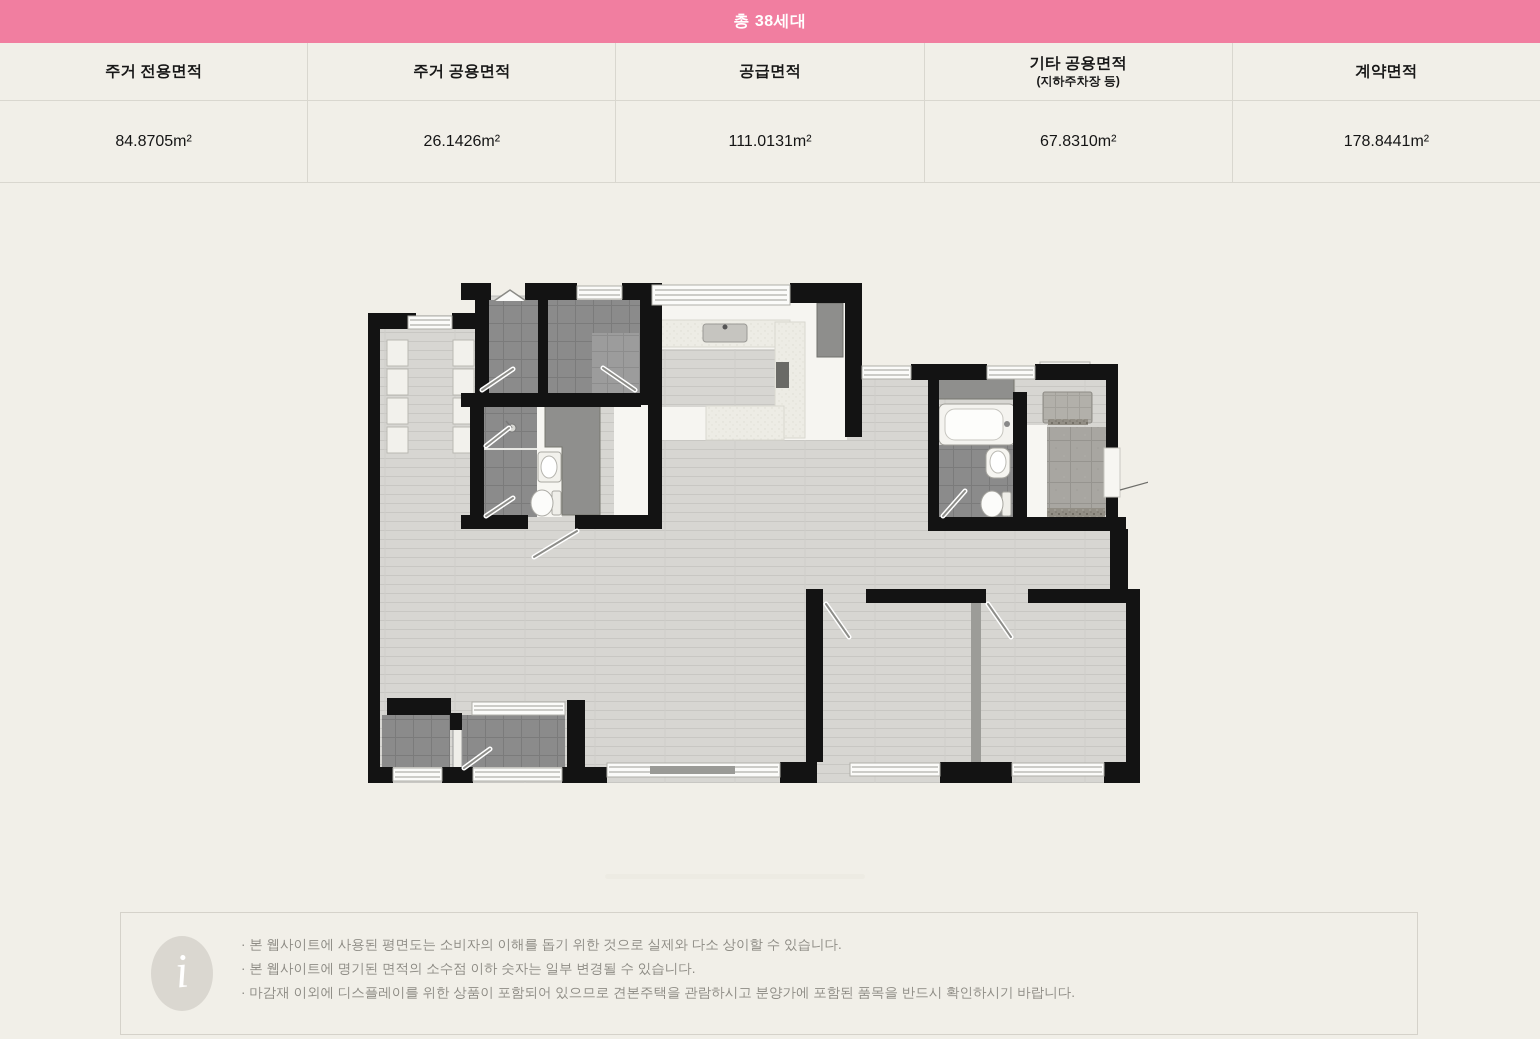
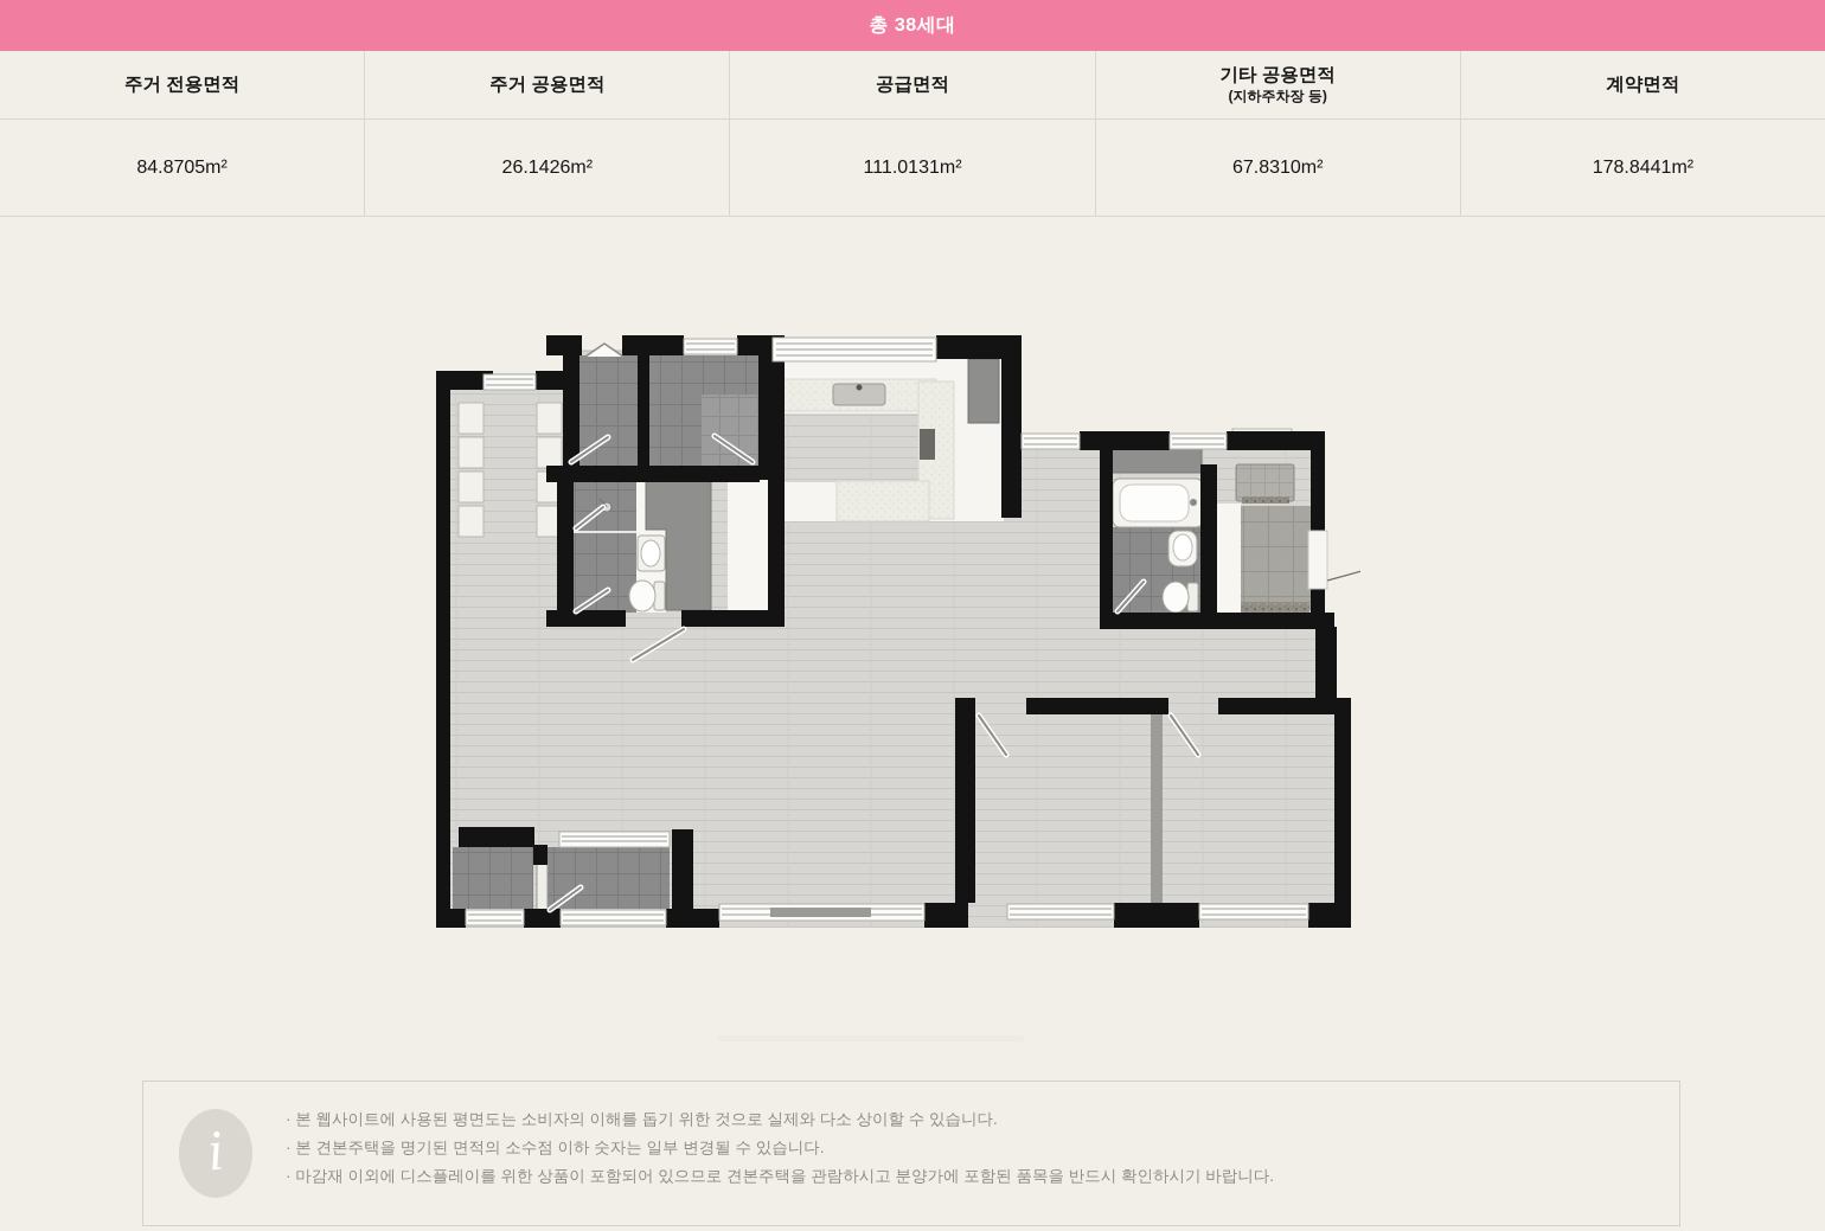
  총 38세대
  주거 전용면적
  84.8705m²
  주거 공용면적
  26.1426m²
  공급면적
  111.0131m²
  기타 공용면적
  (지하주차장 등)
  67.8310m²
  계약면적
  178.8441m²
  · 본 웹사이트에 사용된 평면도는 소비자의 이해를 돕기 위한 것으로 실제와 다소 상이할 수 있습니다.
- · 본 웹사이트에 명기된 면적의 소수점 이하 숫자는 일부 변경될 수 있습니다.
+ · 본 견본주택을 명기된 면적의 소수점 이하 숫자는 일부 변경될 수 있습니다.
  · 마감재 이외에 디스플레이를 위한 상품이 포함되어 있으므로 견본주택을 관람하시고 분양가에 포함된 품목을 반드시 확인하시기 바랍니다.
